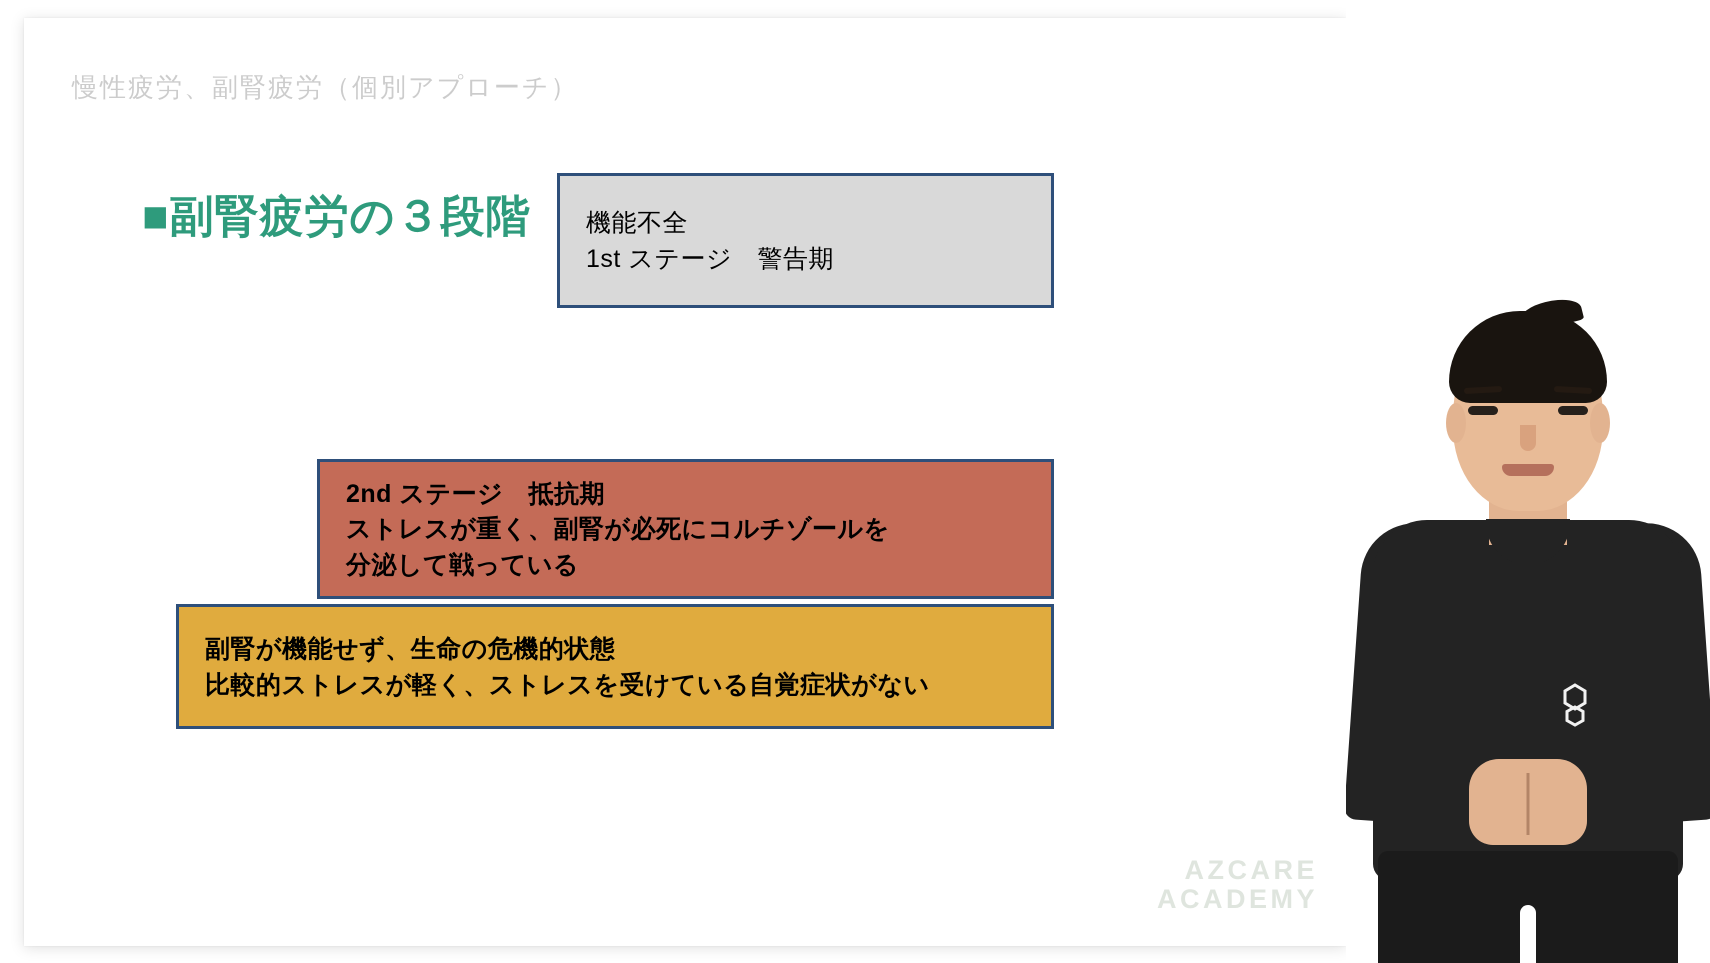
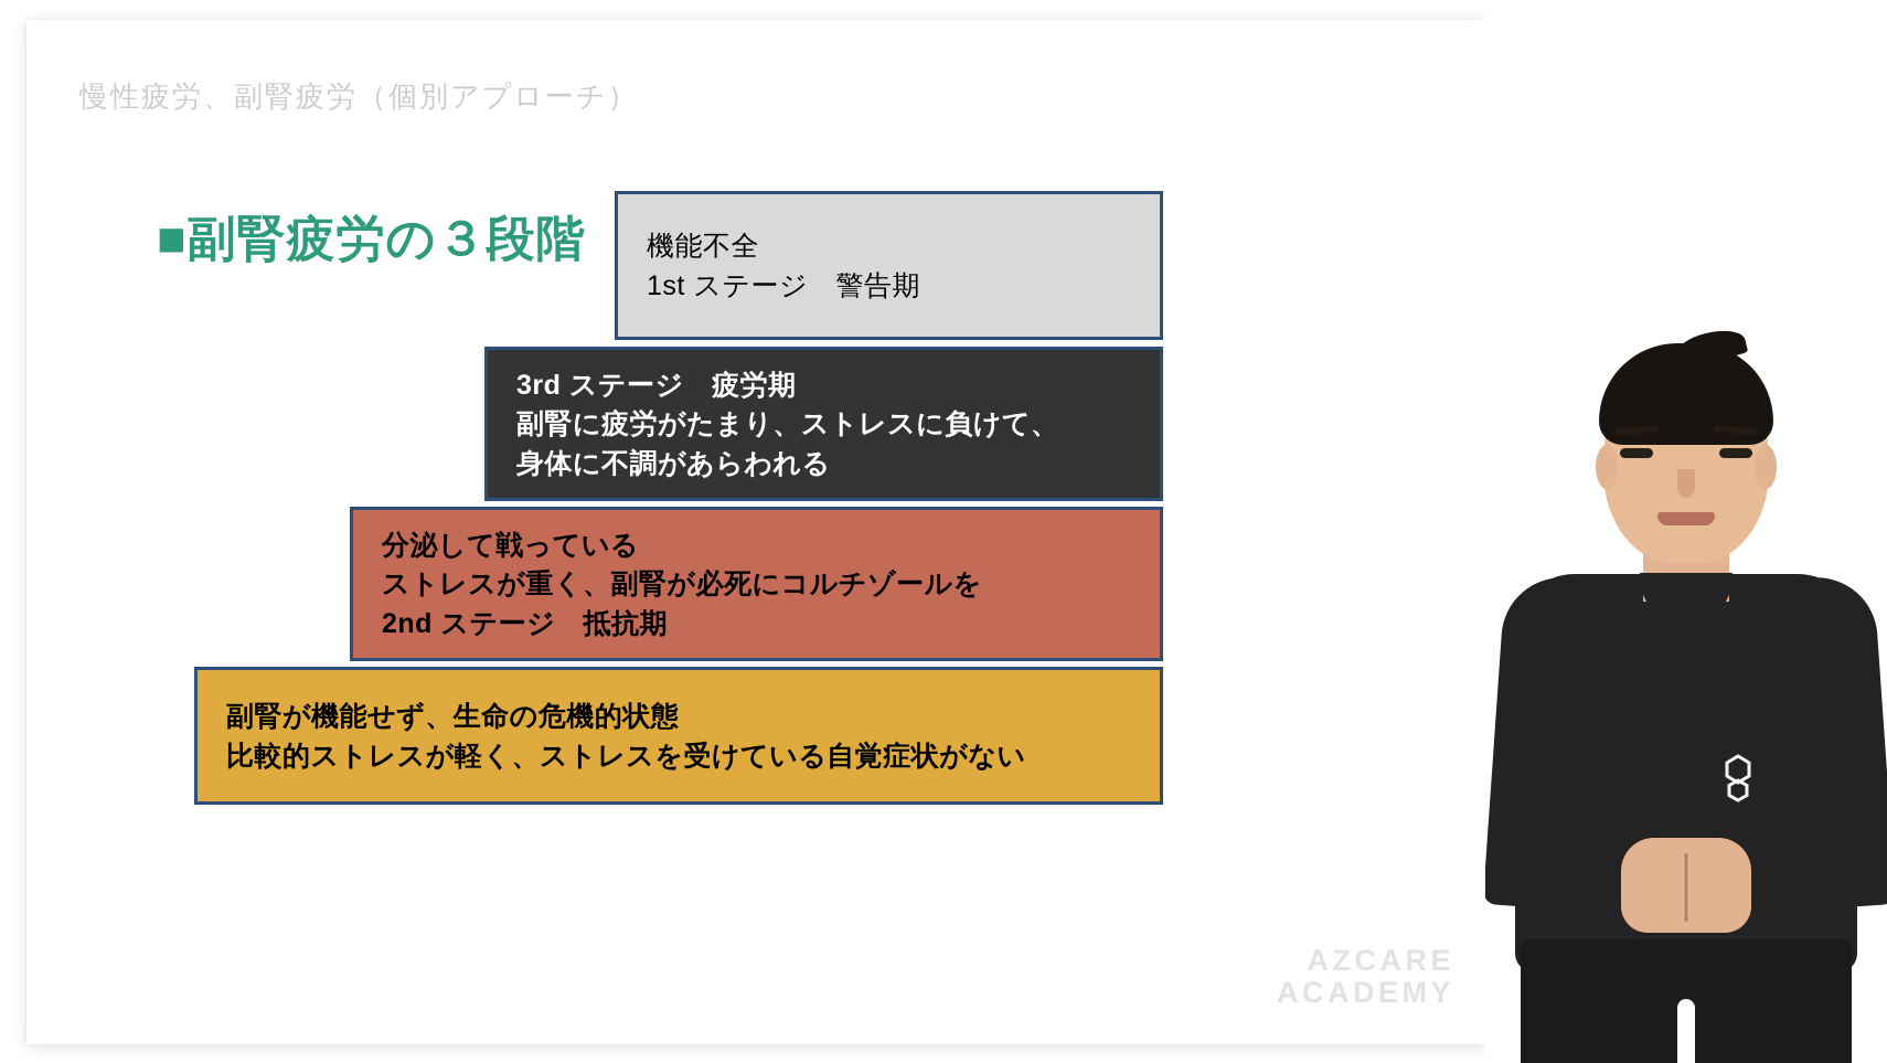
  慢性疲労、副腎疲労（個別アプローチ）
  ■副腎疲労の３段階
  機能不全
  1st ステージ 警告期
+ 3rd ステージ 疲労期
+ 副腎に疲労がたまり、ストレスに負けて、
+ 身体に不調があらわれる
- 2nd ステージ 抵抗期
+ 分泌して戦っている
  ストレスが重く、副腎が必死にコルチゾールを
- 分泌して戦っている
+ 2nd ステージ 抵抗期
  副腎が機能せず、生命の危機的状態
  比較的ストレスが軽く、ストレスを受けている自覚症状がない
  AZCARE
  ACADEMY
